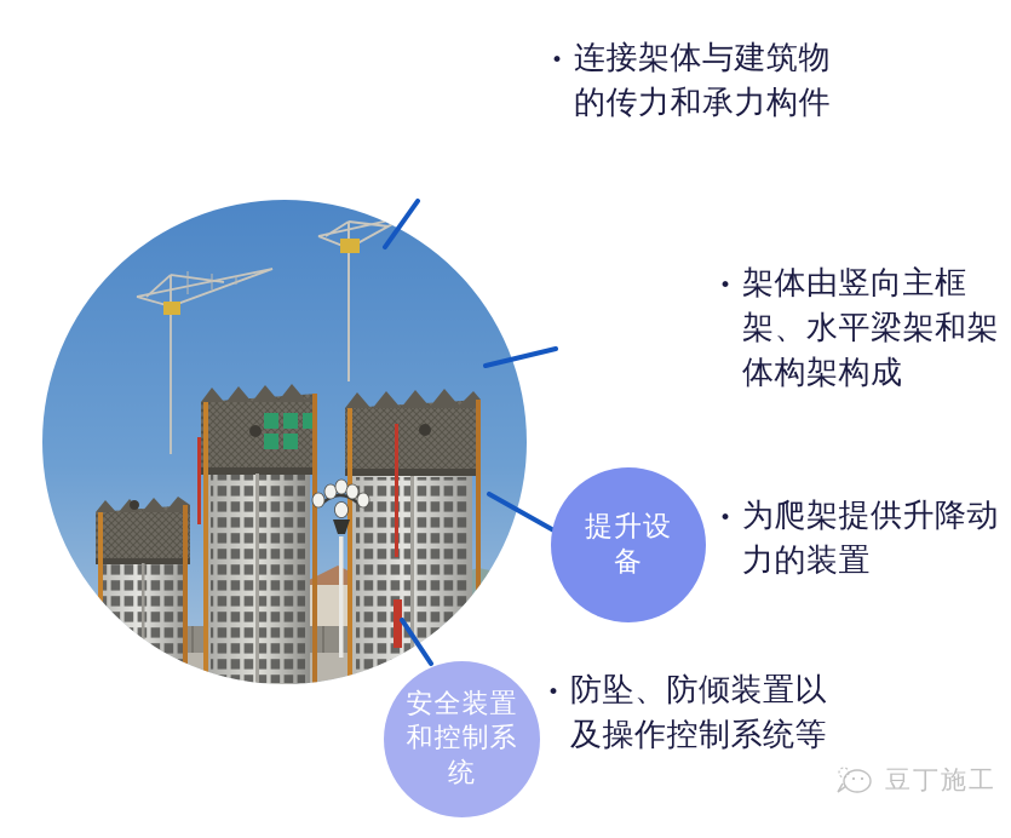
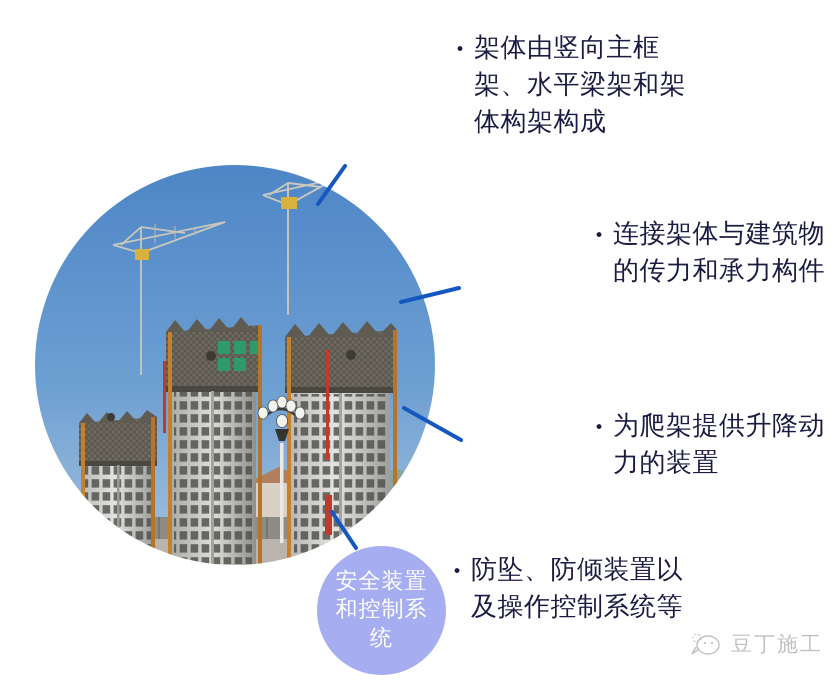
- 提升设备
  安全装置和控制系统
  •
- 连接架体与建筑物的传力和承力构件
+ 架体由竖向主框架、水平梁架和架体构架构成
  •
- 架体由竖向主框架、水平梁架和架体构架构成
+ 连接架体与建筑物的传力和承力构件
  •
  为爬架提供升降动力的装置
  •
  防坠、防倾装置以及操作控制系统等
  豆丁施工
